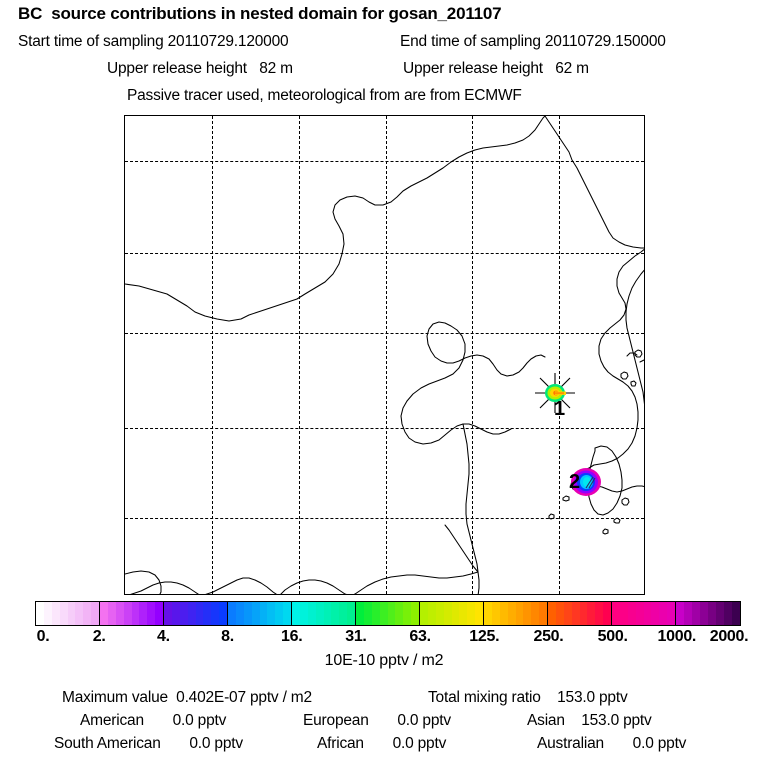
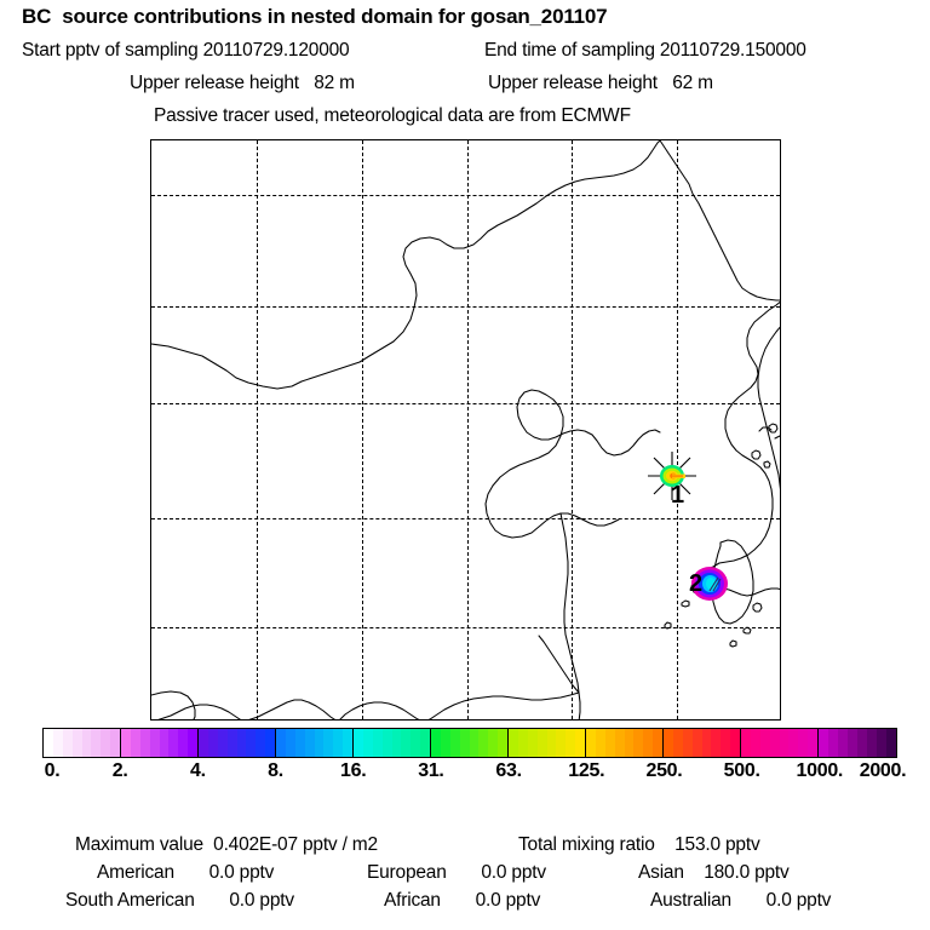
  BC source contributions in nested domain for gosan_201107
- Start time of sampling 20110729.120000
+ Start pptv of sampling 20110729.120000
  End time of sampling 20110729.150000
  Upper release height 82 m
  Upper release height 62 m
- Passive tracer used, meteorological from are from ECMWF
+ Passive tracer used, meteorological data are from ECMWF
  1
  2
  0.
  2.
  4.
  8.
  16.
  31.
  63.
  125.
  250.
  500.
  1000.
  2000.
- 10E-10 pptv / m2
  Maximum value 0.402E-07 pptv / m2
  Total mixing ratio 153.0 pptv
  American 0.0 pptv
  European 0.0 pptv
- Asian 153.0 pptv
+ Asian 180.0 pptv
  South American 0.0 pptv
  African 0.0 pptv
  Australian 0.0 pptv
